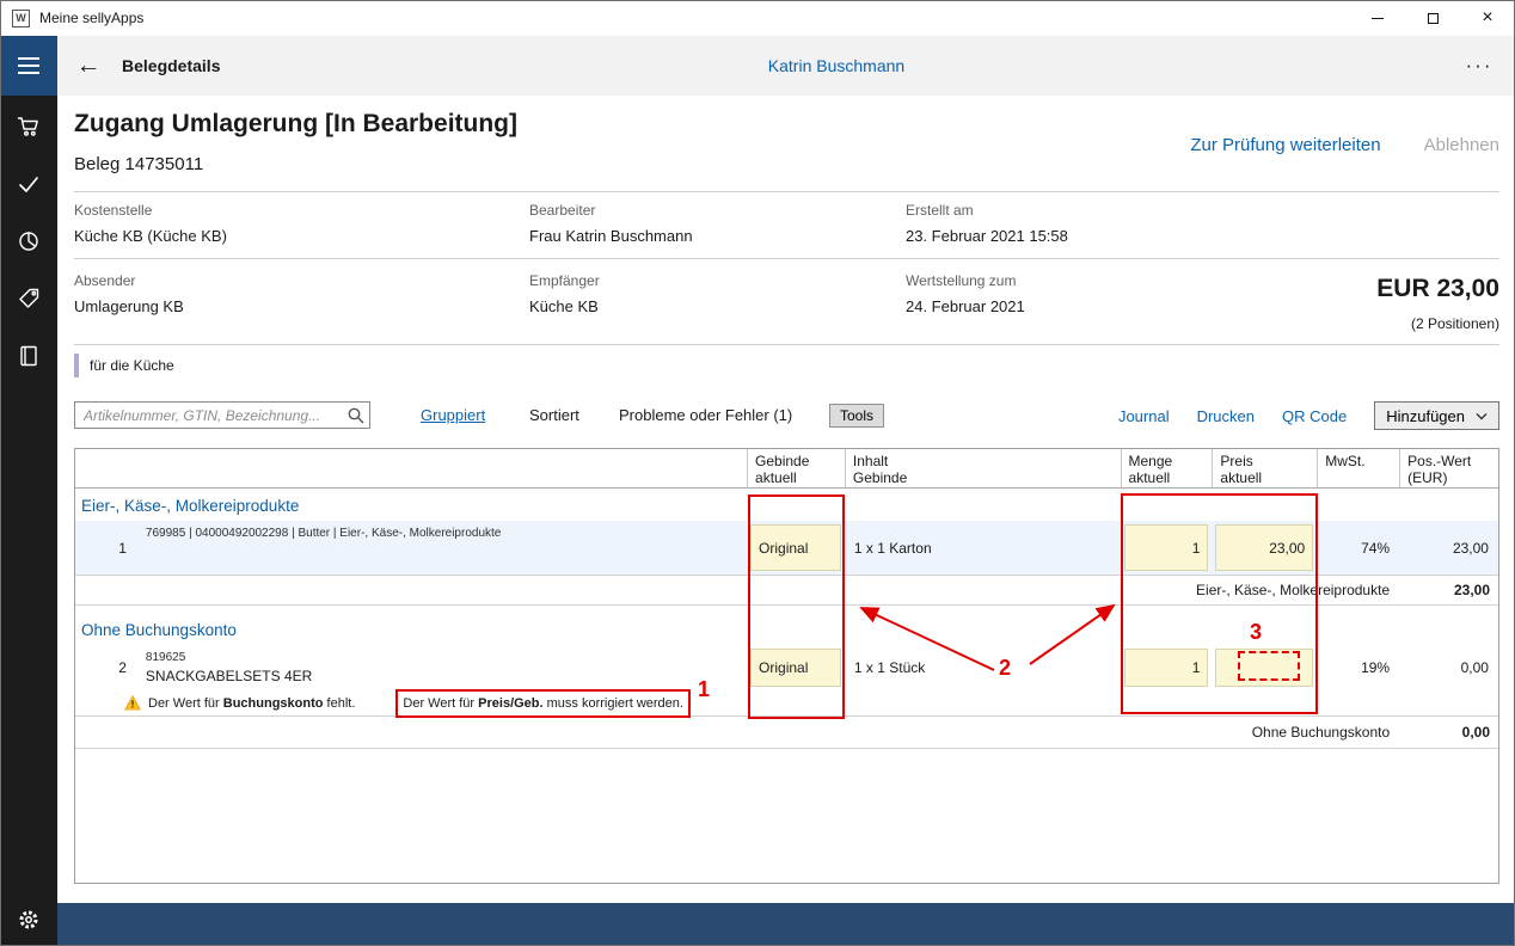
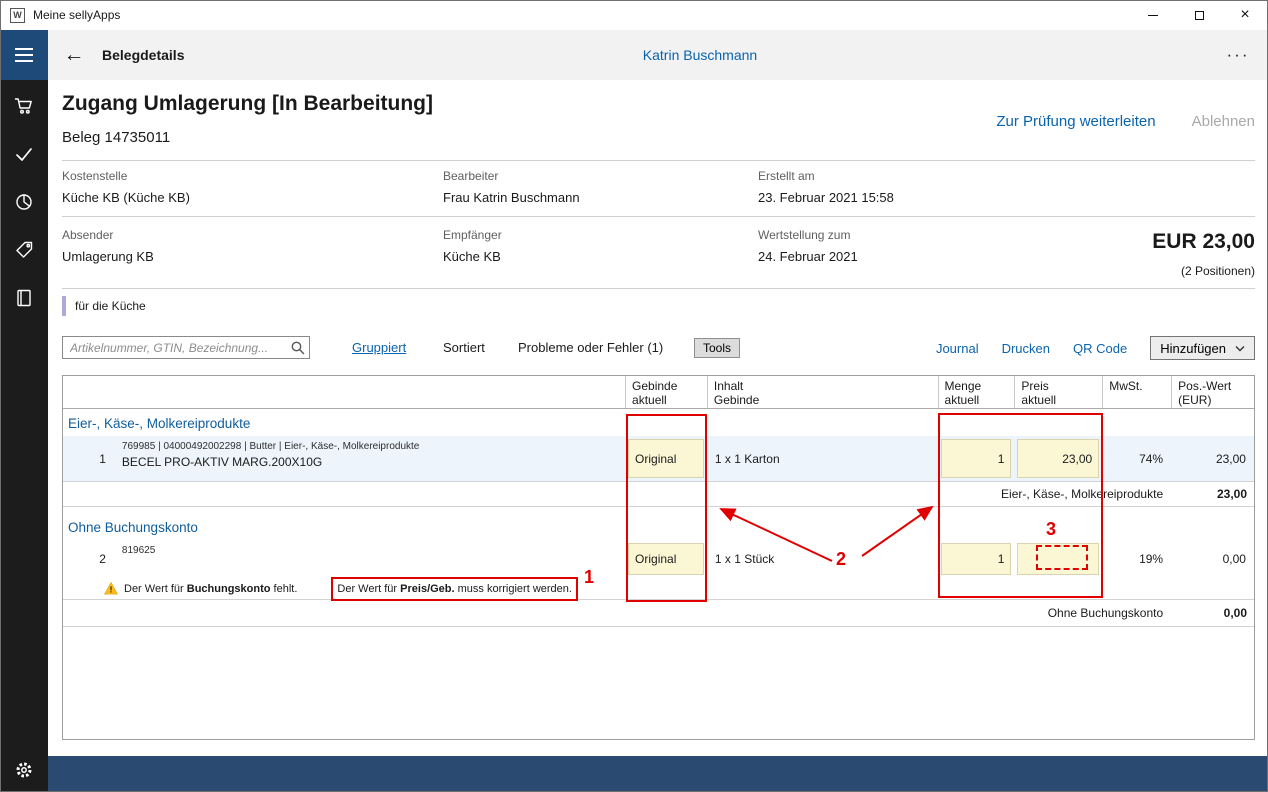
  W
  Meine sellyApps
  ×
  ←
  Belegdetails
  Katrin Buschmann
  ···
  Zugang Umlagerung [In Bearbeitung]
  Beleg 14735011
  Zur Prüfung weiterleiten
  Ablehnen
  Kostenstelle
  Küche KB (Küche KB)
  Bearbeiter
  Frau Katrin Buschmann
  Erstellt am
  23. Februar 2021 15:58
  Absender
  Umlagerung KB
  Empfänger
  Küche KB
  Wertstellung zum
  24. Februar 2021
  EUR 23,00
  (2 Positionen)
  für die Küche
  Artikelnummer, GTIN, Bezeichnung...
  Gruppiert
  Sortiert
  Probleme oder Fehler (1)
  Tools
  Journal
  Drucken
  QR Code
  Hinzufügen
  Gebinde
  aktuell
  Inhalt
  Gebinde
  Menge
  aktuell
  Preis
  aktuell
  MwSt.
  Pos.-Wert
  (EUR)
  Eier-, Käse-, Molkereiprodukte
  1
  769985 | 04000492002298 | Butter | Eier-, Käse-, Molkereiprodukte
+ BECEL PRO-AKTIV MARG.200X10G
  Original
  1 x 1 Karton
  1
  23,00
  74%
  23,00
  Eier-, Käse-, Molkereiprodukte
  23,00
  Ohne Buchungskonto
  2
  819625
- SNACKGABELSETS 4ER
  Original
  1 x 1 Stück
  1
  19%
  0,00
  Der Wert für Buchungskonto fehlt.
  Der Wert für Preis/Geb. muss korrigiert werden.
  1
  Ohne Buchungskonto
  0,00
  2
  3
